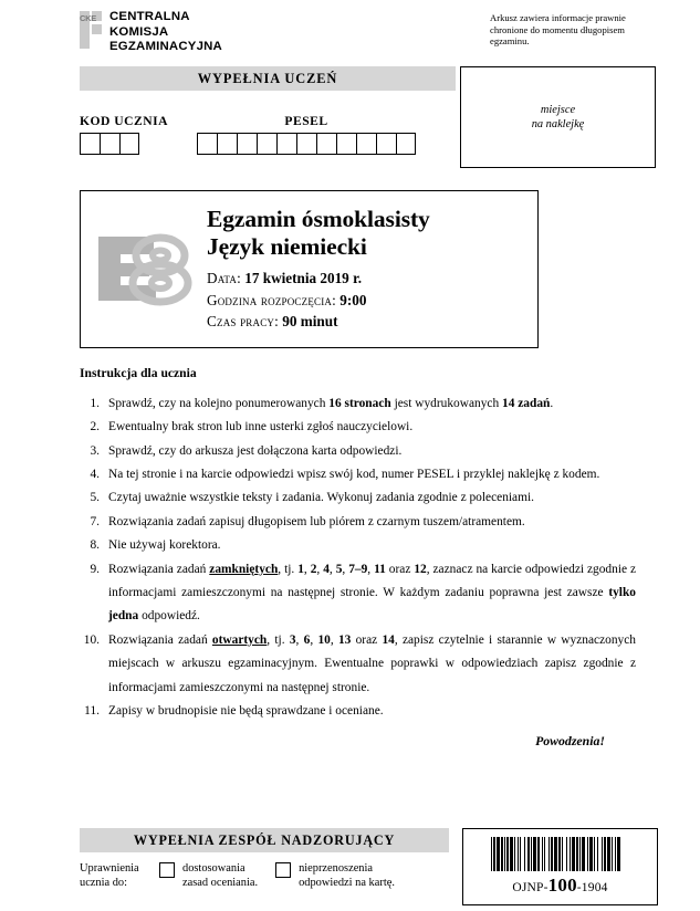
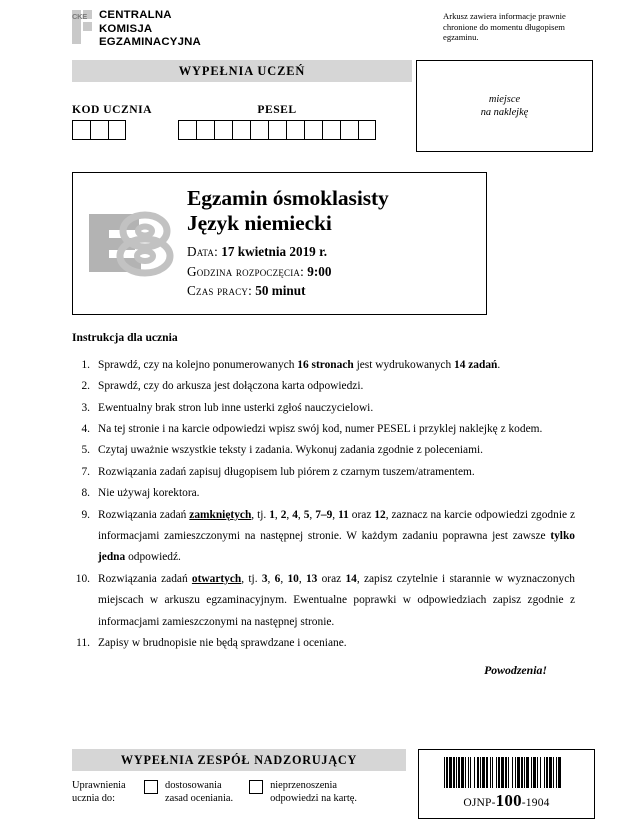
  CKE
  CENTRALNA
  KOMISJA
  EGZAMINACYJNA
  Arkusz zawiera informacje prawnie chronione do momentu długopisem egzaminu.
  WYPEŁNIA UCZEŃ
  KOD UCZNIA
  PESEL
  miejsce
  na naklejkę
  Egzamin ósmoklasisty
  Język niemiecki
  Data: 17 kwietnia 2019 r.
  Godzina rozpoczęcia: 9:00
- Czas pracy: 90 minut
+ Czas pracy: 50 minut
  Instrukcja dla ucznia
  1.
  Sprawdź, czy na kolejno ponumerowanych 16 stronach jest wydrukowanych 14 zadań.
  2.
- Ewentualny brak stron lub inne usterki zgłoś nauczycielowi.
+ Sprawdź, czy do arkusza jest dołączona karta odpowiedzi.
  3.
- Sprawdź, czy do arkusza jest dołączona karta odpowiedzi.
+ Ewentualny brak stron lub inne usterki zgłoś nauczycielowi.
  4.
  Na tej stronie i na karcie odpowiedzi wpisz swój kod, numer PESEL i przyklej naklejkę z kodem.
  5.
  Czytaj uważnie wszystkie teksty i zadania. Wykonuj zadania zgodnie z poleceniami.
  7.
  Rozwiązania zadań zapisuj długopisem lub piórem z czarnym tuszem/atramentem.
  8.
  Nie używaj korektora.
  9.
  Rozwiązania zadań zamkniętych, tj. 1, 2, 4, 5, 7–9, 11 oraz 12, zaznacz na karcie odpowiedzi zgodnie z informacjami zamieszczonymi na następnej stronie. W każdym zadaniu poprawna jest zawsze tylko jedna odpowiedź.
  10.
  Rozwiązania zadań otwartych, tj. 3, 6, 10, 13 oraz 14, zapisz czytelnie i starannie w wyznaczonych miejscach w arkuszu egzaminacyjnym. Ewentualne poprawki w odpowiedziach zapisz zgodnie z informacjami zamieszczonymi na następnej stronie.
  11.
  Zapisy w brudnopisie nie będą sprawdzane i oceniane.
  Powodzenia!
  WYPEŁNIA ZESPÓŁ NADZORUJĄCY
  Uprawnienia
  ucznia do:
  dostosowania
  zasad oceniania.
  nieprzenoszenia
  odpowiedzi na kartę.
  OJNP-
  100
  -1904
